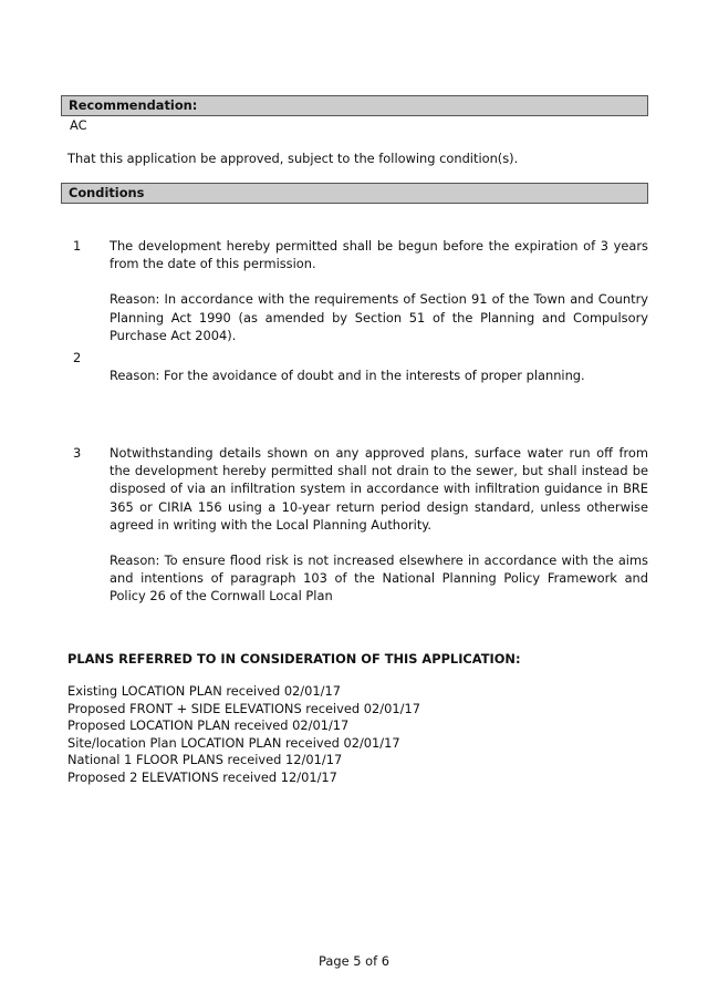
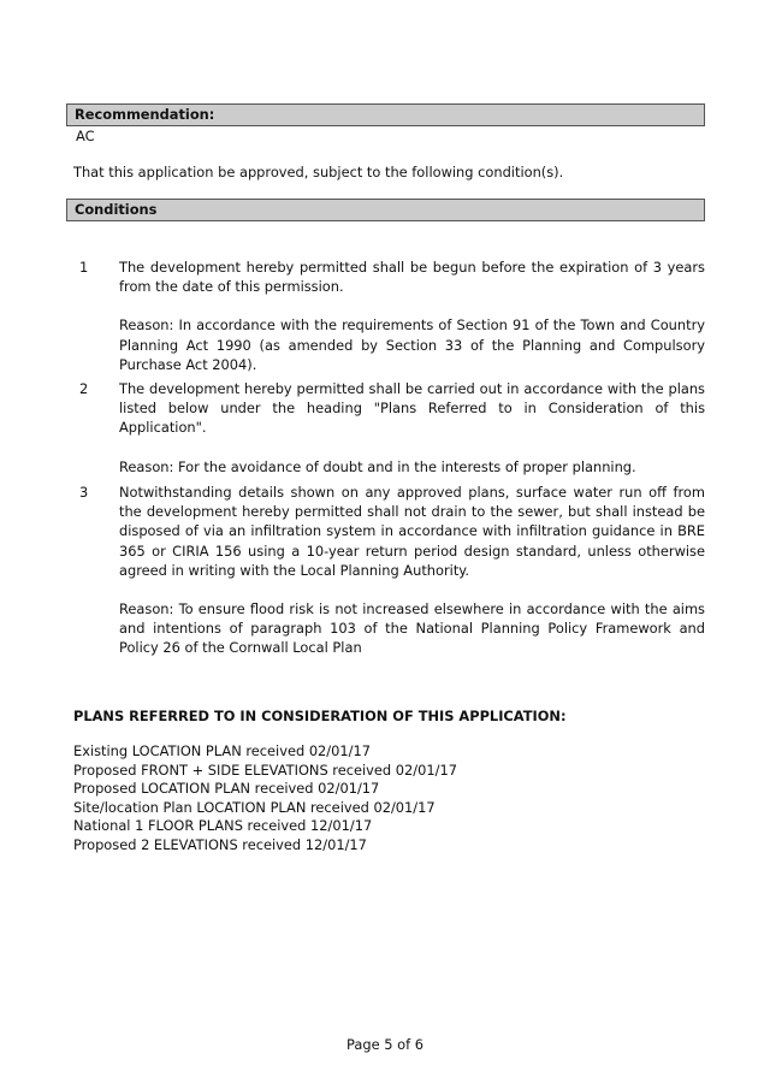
  Recommendation:
  AC
  That this application be approved, subject to the following condition(s).
  Conditions
  1
  The development hereby permitted shall be begun before the expiration of 3 years from the date of this permission.
- Reason: In accordance with the requirements of Section 91 of the Town and Country Planning Act 1990 (as amended by Section 51 of the Planning and Compulsory Purchase Act 2004).
+ Reason: In accordance with the requirements of Section 91 of the Town and Country Planning Act 1990 (as amended by Section 33 of the Planning and Compulsory Purchase Act 2004).
  2
+ The development hereby permitted shall be carried out in accordance with the plans listed below under the heading "Plans Referred to in Consideration of this Application".
  Reason: For the avoidance of doubt and in the interests of proper planning.
  3
  Notwithstanding details shown on any approved plans, surface water run off from the development hereby permitted shall not drain to the sewer, but shall instead be disposed of via an infiltration system in accordance with infiltration guidance in BRE 365 or CIRIA 156 using a 10-year return period design standard, unless otherwise agreed in writing with the Local Planning Authority.
  Reason: To ensure flood risk is not increased elsewhere in accordance with the aims and intentions of paragraph 103 of the National Planning Policy Framework and Policy 26 of the Cornwall Local Plan
  PLANS REFERRED TO IN CONSIDERATION OF THIS APPLICATION:
  Existing LOCATION PLAN received 02/01/17
  Proposed FRONT + SIDE ELEVATIONS received 02/01/17
  Proposed LOCATION PLAN received 02/01/17
  Site/location Plan LOCATION PLAN received 02/01/17
  National 1 FLOOR PLANS received 12/01/17
  Proposed 2 ELEVATIONS received 12/01/17
  Page 5 of 6
